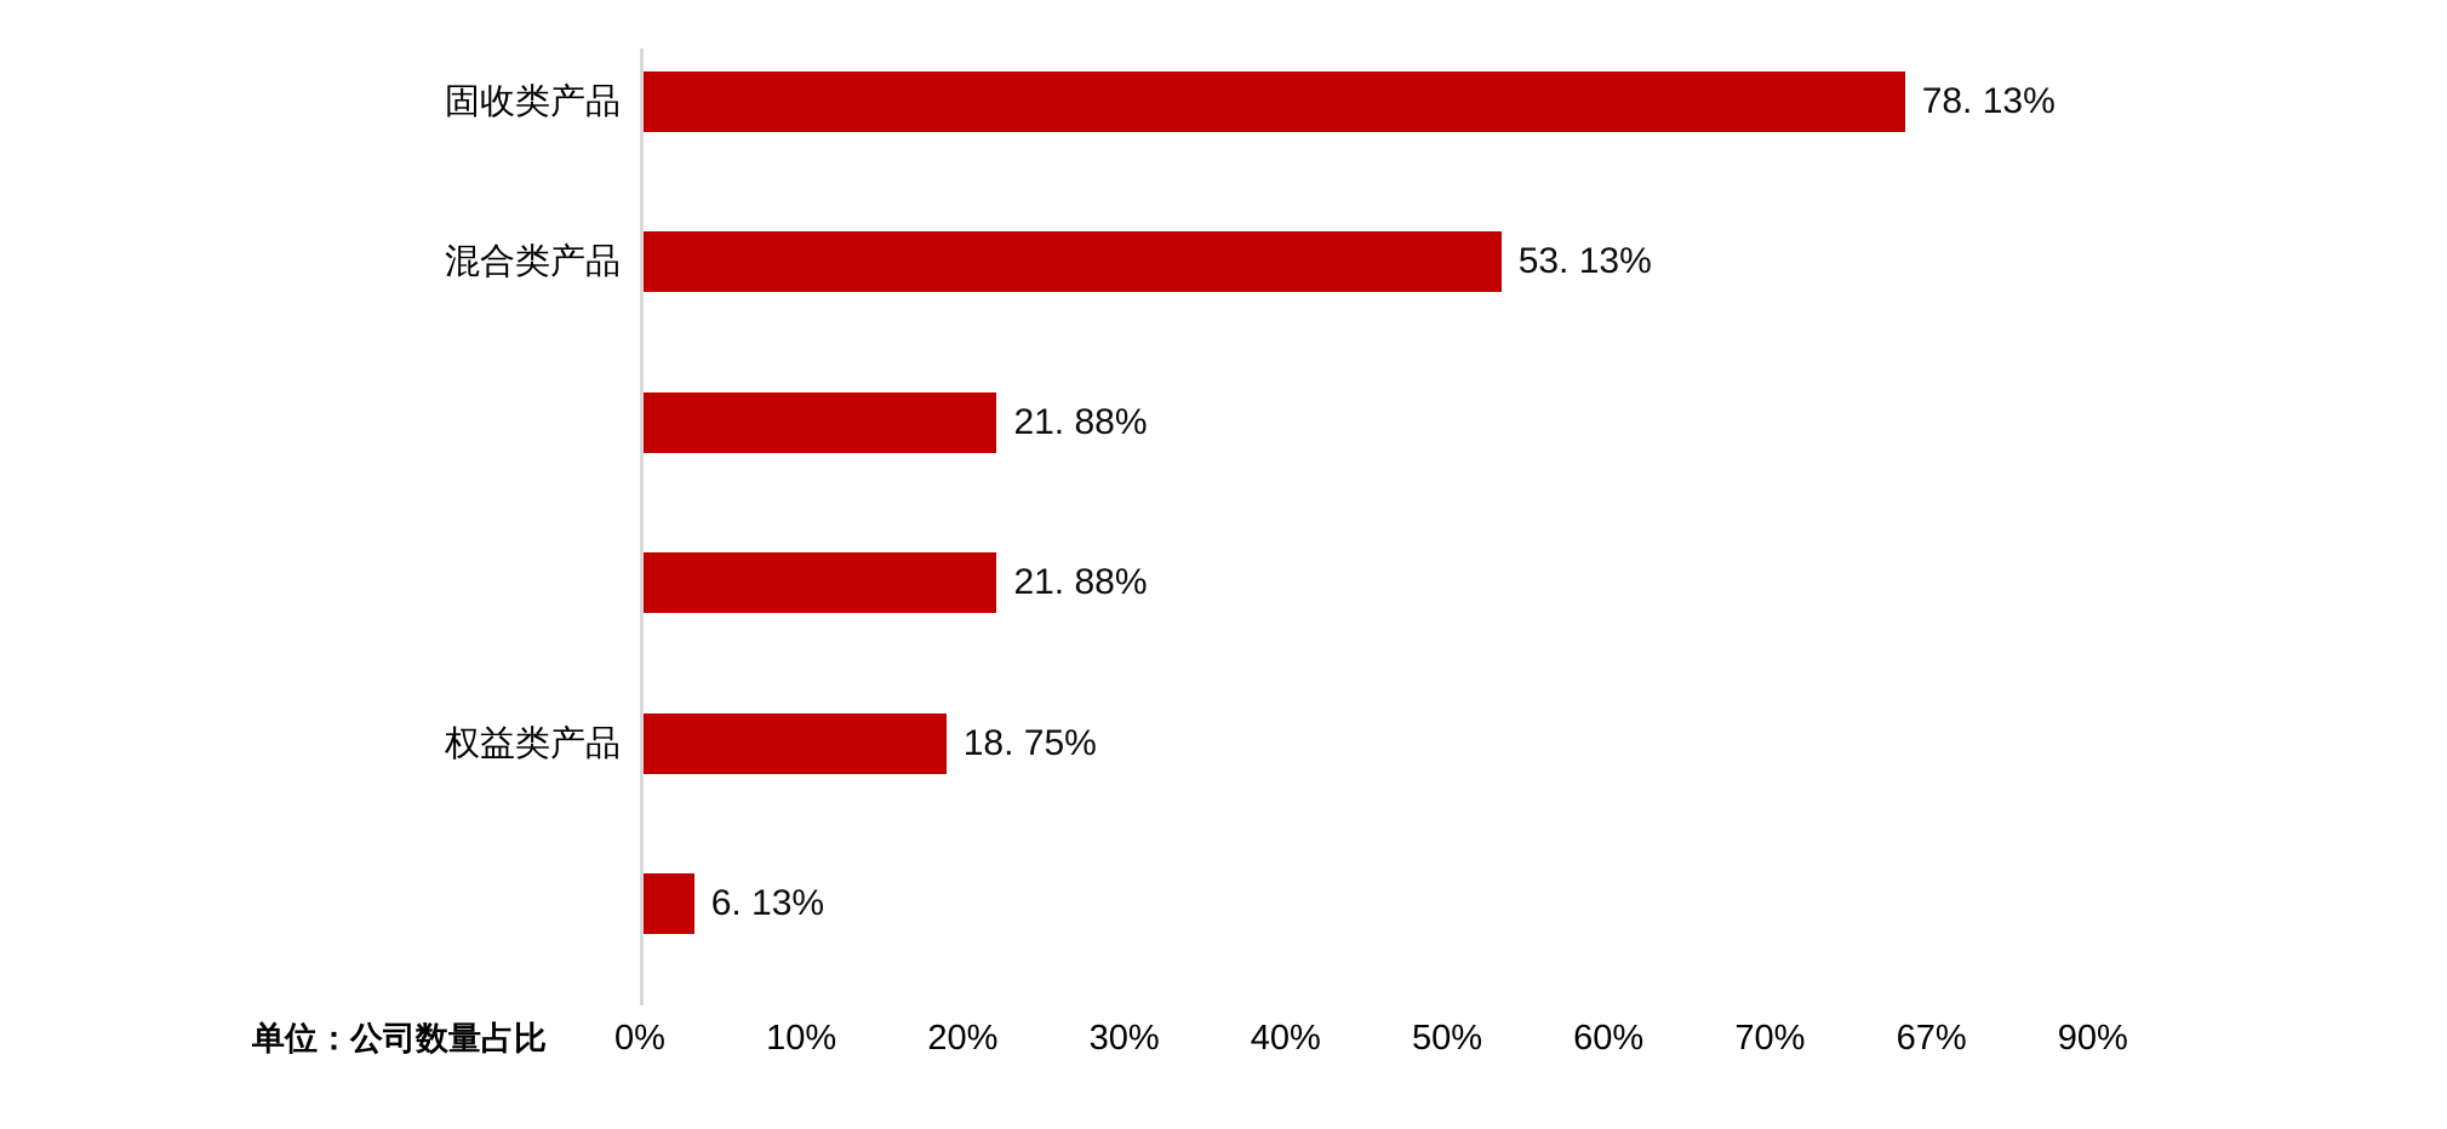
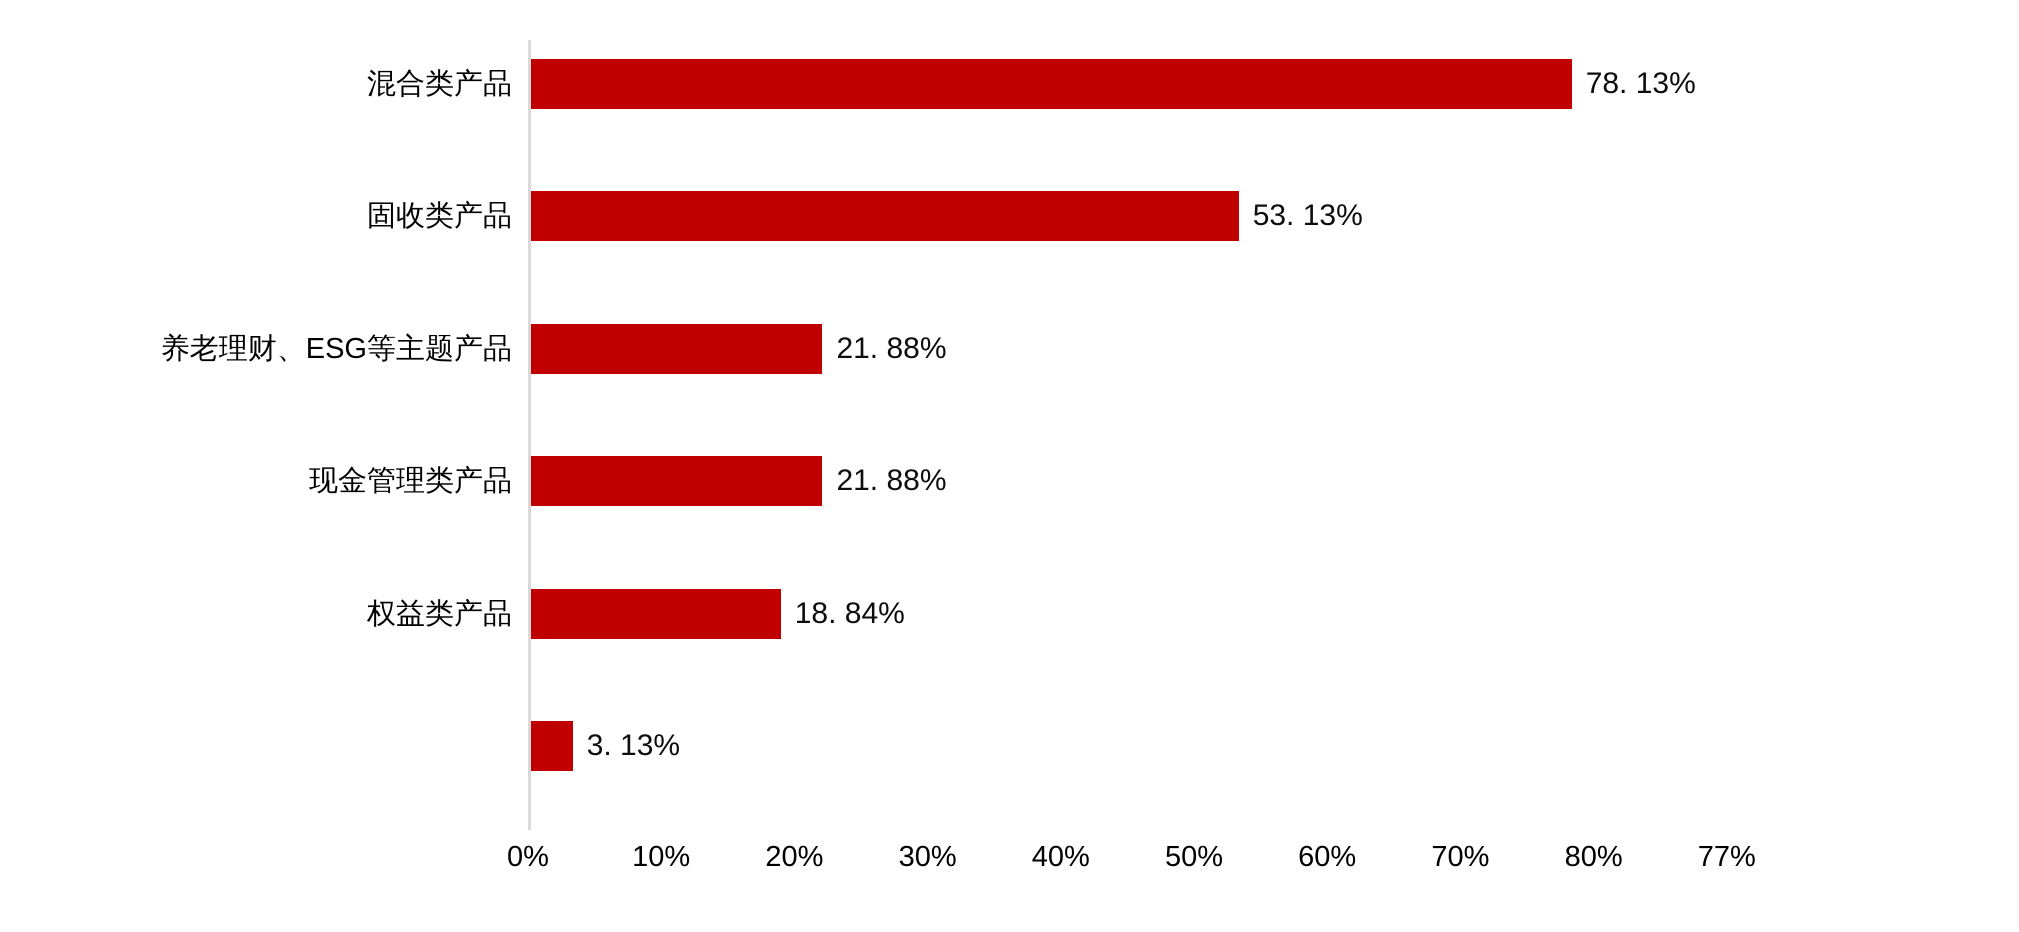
- 固收类产品
+ 混合类产品
  78. 13%
- 混合类产品
+ 固收类产品
  53. 13%
+ 养老理财、ESG等主题产品
  21. 88%
+ 现金管理类产品
  21. 88%
  权益类产品
- 18. 75%
+ 18. 84%
- 6. 13%
+ 3. 13%
  0%
  10%
  20%
  30%
  40%
  50%
  60%
  70%
- 67%
+ 80%
- 90%
+ 77%
- 单位：公司数量占比
